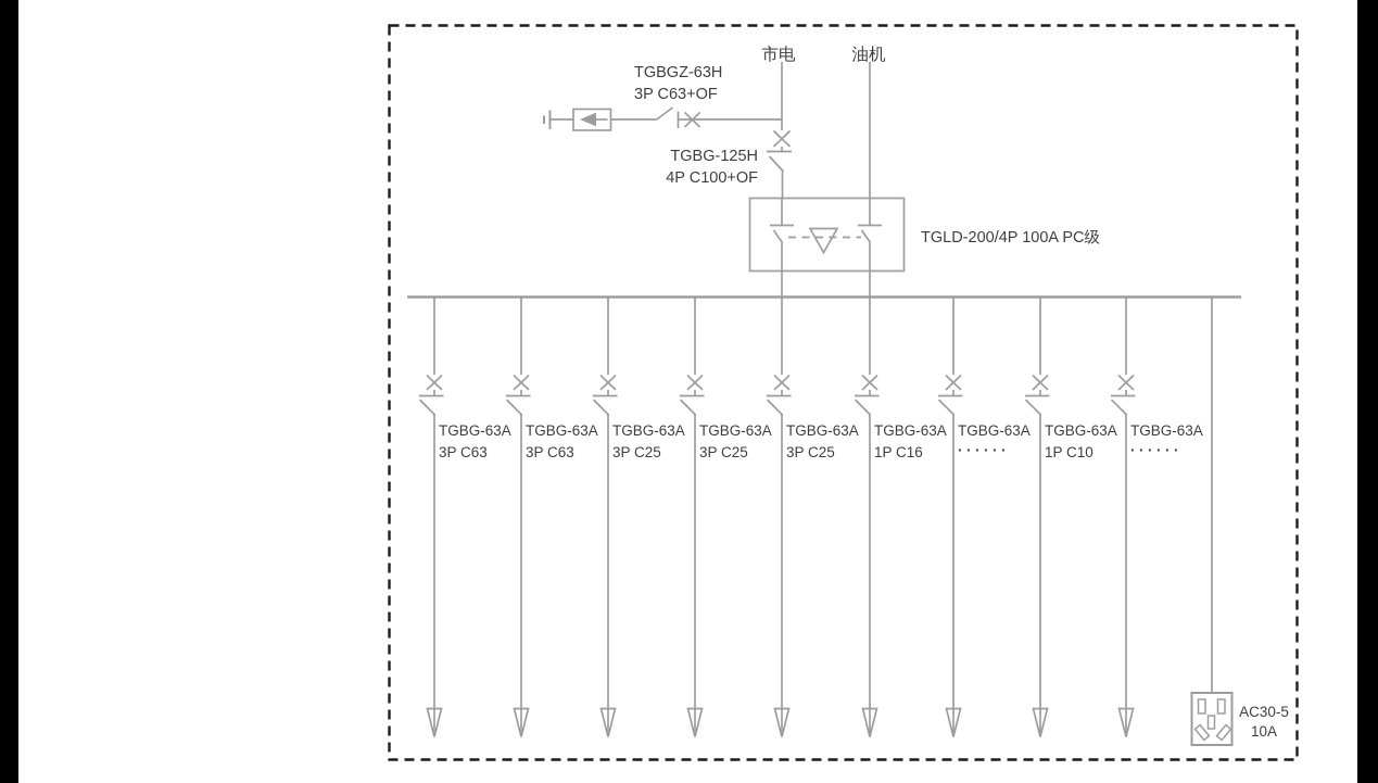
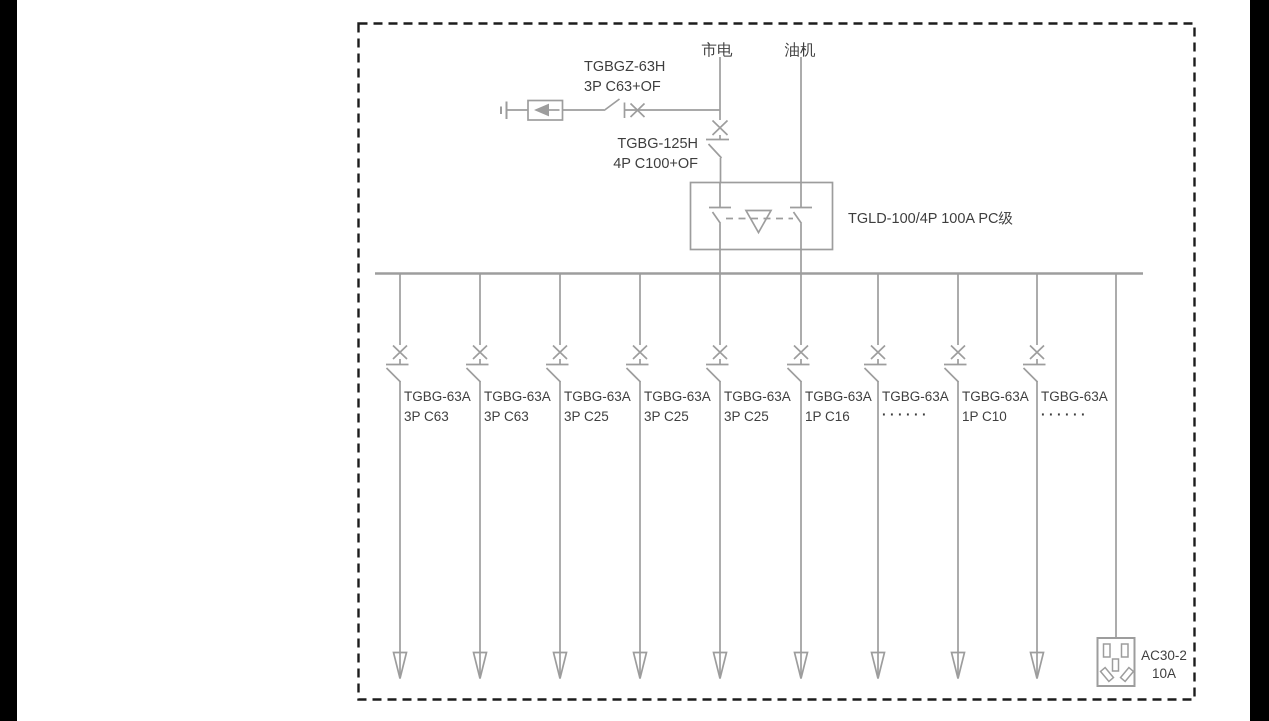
  市电
  油机
  TGBG-125H
  4P C100+OF
  TGBGZ-63H
  3P C63+OF
- TGLD-200/4P 100A PC级
+ TGLD-100/4P 100A PC级
  TGBG-63A
  3P C63
  TGBG-63A
  3P C63
  TGBG-63A
  3P C25
  TGBG-63A
  3P C25
  TGBG-63A
  3P C25
  TGBG-63A
  1P C16
  TGBG-63A
  ······
  TGBG-63A
  1P C10
  TGBG-63A
  ······
- AC30-5
+ AC30-2
  10A
